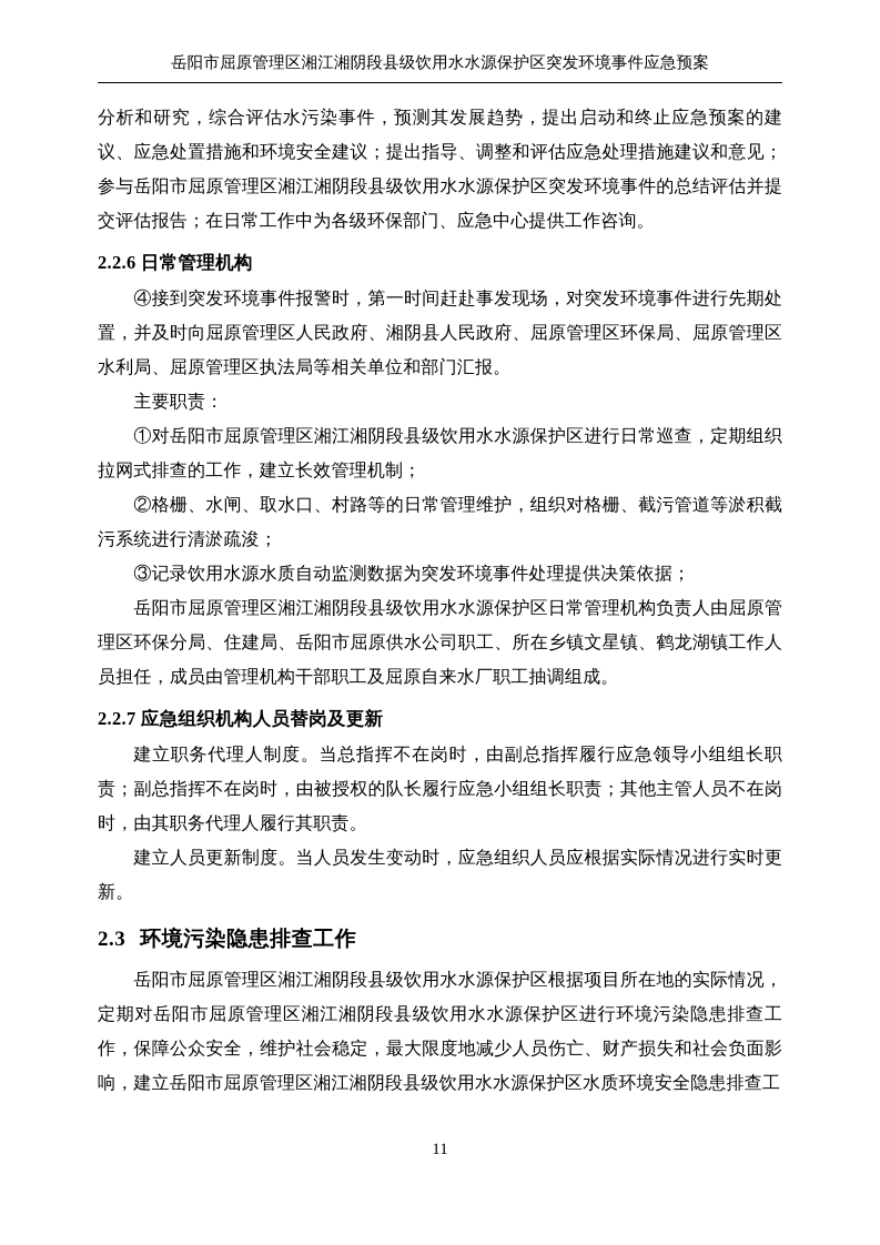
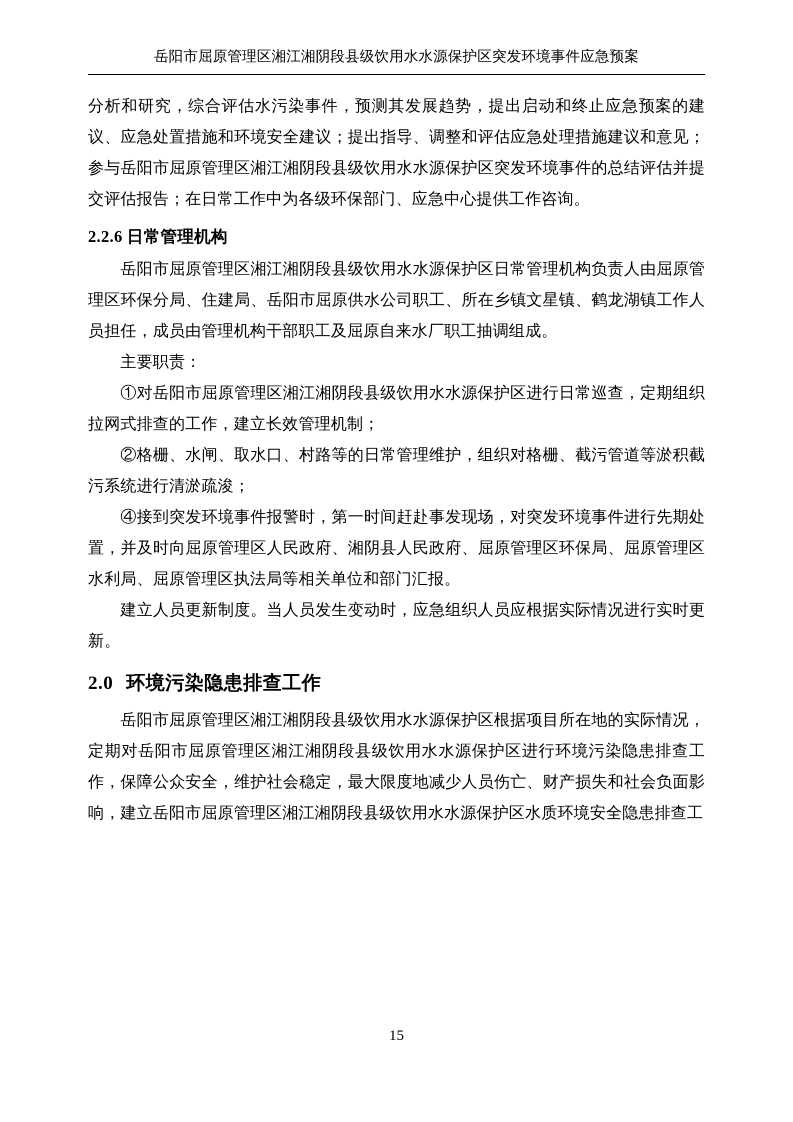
  岳阳市屈原管理区湘江湘阴段县级饮用水水源保护区突发环境事件应急预案
  分析和研究，综合评估水污染事件，预测其发展趋势，提出启动和终止应急预案的建议、应急处置措施和环境安全建议；提出指导、调整和评估应急处理措施建议和意见；参与岳阳市屈原管理区湘江湘阴段县级饮用水水源保护区突发环境事件的总结评估并提交评估报告；在日常工作中为各级环保部门、应急中心提供工作咨询。
  2.2.6 日常管理机构
- ④接到突发环境事件报警时，第一时间赶赴事发现场，对突发环境事件进行先期处置，并及时向屈原管理区人民政府、湘阴县人民政府、屈原管理区环保局、屈原管理区水利局、屈原管理区执法局等相关单位和部门汇报。
+ 岳阳市屈原管理区湘江湘阴段县级饮用水水源保护区日常管理机构负责人由屈原管理区环保分局、住建局、岳阳市屈原供水公司职工、所在乡镇文星镇、鹤龙湖镇工作人员担任，成员由管理机构干部职工及屈原自来水厂职工抽调组成。
  主要职责：
  ①对岳阳市屈原管理区湘江湘阴段县级饮用水水源保护区进行日常巡查，定期组织拉网式排查的工作，建立长效管理机制；
  ②格栅、水闸、取水口、村路等的日常管理维护，组织对格栅、截污管道等淤积截污系统进行清淤疏浚；
- ③记录饮用水源水质自动监测数据为突发环境事件处理提供决策依据；
- 岳阳市屈原管理区湘江湘阴段县级饮用水水源保护区日常管理机构负责人由屈原管理区环保分局、住建局、岳阳市屈原供水公司职工、所在乡镇文星镇、鹤龙湖镇工作人员担任，成员由管理机构干部职工及屈原自来水厂职工抽调组成。
+ ④接到突发环境事件报警时，第一时间赶赴事发现场，对突发环境事件进行先期处置，并及时向屈原管理区人民政府、湘阴县人民政府、屈原管理区环保局、屈原管理区水利局、屈原管理区执法局等相关单位和部门汇报。
- 2.2.7 应急组织机构人员替岗及更新
- 建立职务代理人制度。当总指挥不在岗时，由副总指挥履行应急领导小组组长职责；副总指挥不在岗时，由被授权的队长履行应急小组组长职责；其他主管人员不在岗时，由其职务代理人履行其职责。
  建立人员更新制度。当人员发生变动时，应急组织人员应根据实际情况进行实时更新。
- 2.3 环境污染隐患排查工作
+ 2.0 环境污染隐患排查工作
  岳阳市屈原管理区湘江湘阴段县级饮用水水源保护区根据项目所在地的实际情况，定期对岳阳市屈原管理区湘江湘阴段县级饮用水水源保护区进行环境污染隐患排查工作，保障公众安全，维护社会稳定，最大限度地减少人员伤亡、财产损失和社会负面影响，建立岳阳市屈原管理区湘江湘阴段县级饮用水水源保护区水质环境安全隐患排查工
- 11
+ 15
